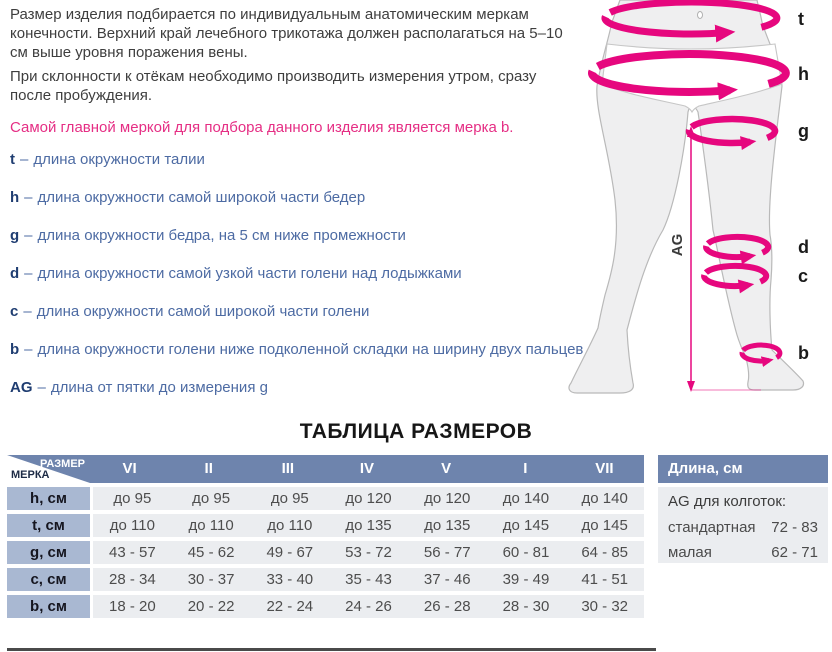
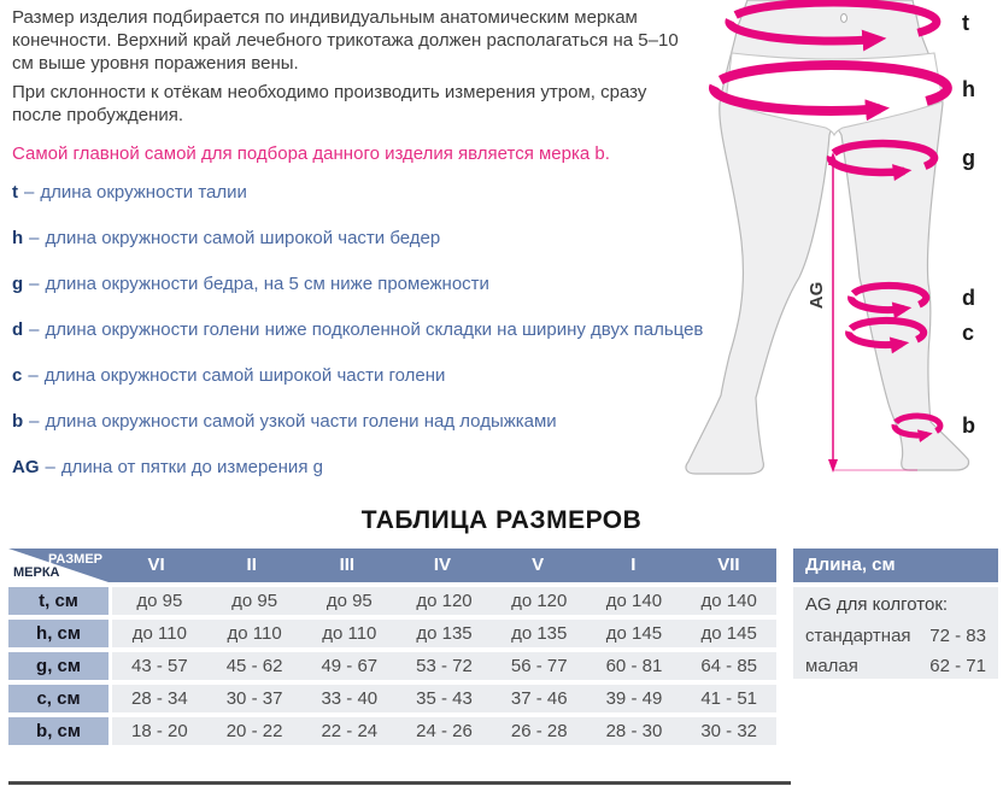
  Размер изделия подбирается по индивидуальным анатомическим меркам
  конечности. Верхний край лечебного трикотажа должен располагаться на 5–10
  см выше уровня поражения вены.
  При склонности к отёкам необходимо производить измерения утром, сразу
  после пробуждения.
- Самой главной меркой для подбора данного изделия является мерка b.
+ Самой главной самой для подбора данного изделия является мерка b.
  t – длина окружности талии
  h – длина окружности самой широкой части бедер
  g – длина окружности бедра, на 5 см ниже промежности
- d – длина окружности самой узкой части голени над лодыжками
+ d – длина окружности голени ниже подколенной складки на ширину двух пальцев
  c – длина окружности самой широкой части голени
- b – длина окружности голени ниже подколенной складки на ширину двух пальцев
+ b – длина окружности самой узкой части голени над лодыжками
  AG – длина от пятки до измерения g
  t
  h
  g
  d
  c
  b
  ТАБЛИЦА РАЗМЕРОВ
  РАЗМЕР
  МЕРКА
  VI
  II
  III
  IV
  V
  I
  VII
- h, см
+ t, см
  до 95
  до 95
  до 95
  до 120
  до 120
  до 140
  до 140
- t, см
+ h, см
  до 110
  до 110
  до 110
  до 135
  до 135
  до 145
  до 145
  g, см
  43 - 57
  45 - 62
  49 - 67
  53 - 72
  56 - 77
  60 - 81
  64 - 85
  c, см
  28 - 34
  30 - 37
  33 - 40
  35 - 43
  37 - 46
  39 - 49
  41 - 51
  b, см
  18 - 20
  20 - 22
  22 - 24
  24 - 26
  26 - 28
  28 - 30
  30 - 32
  Длина, см
  AG для колготок:
  стандартная
  72 - 83
  малая
  62 - 71
